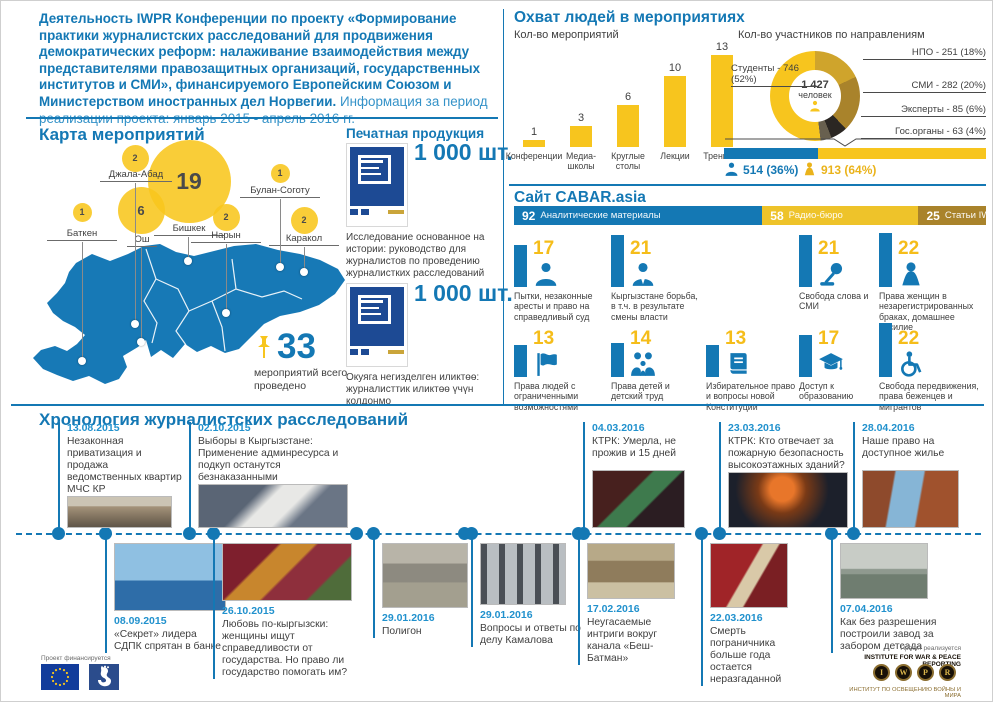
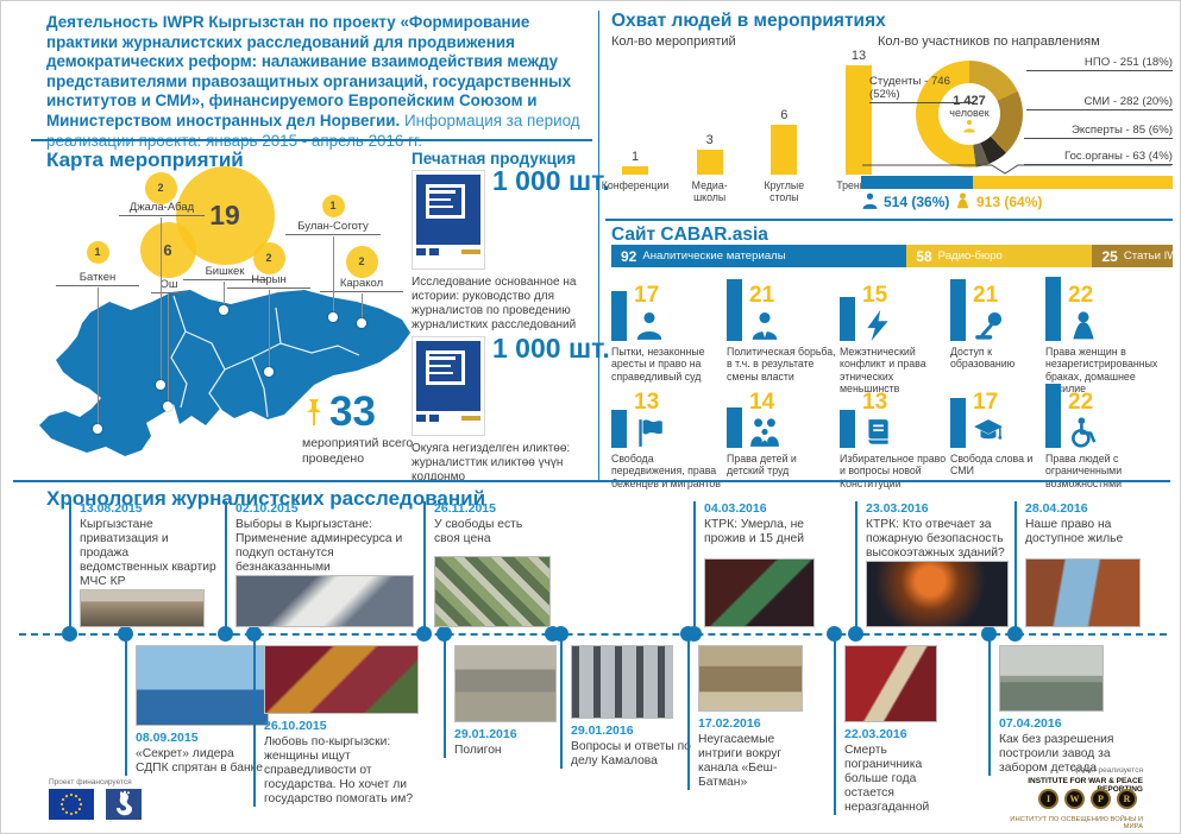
- Деятельность IWPR Конференции по проекту «Формирование практики журналистских расследований для продвижения демократических реформ: налаживание взаимодействия между представителями правозащитных организаций, государственных институтов и СМИ», финансируемого Европейским Союзом и Министерством иностранных дел Норвегии. Информация за период
+ Деятельность IWPR Кыргызстан по проекту «Формирование практики журналистских расследований для продвижения демократических реформ: налаживание взаимодействия между представителями правозащитных организаций, государственных институтов и СМИ», финансируемого Европейским Союзом и Министерством иностранных дел Норвегии. Информация за период
  Карта мероприятий
  1
  2
  6
  19
  2
  1
  2
  Баткен
  Джала-Абад
  Ош
  Бишкек
  Нарын
  Булан-Соготу
  Каракол
  33
  мероприятий всего проведено
  Печатная продукция
  1 000 шт.
  Исследование основанное на истории: руководство для журналистов по проведению журналистких расследований
  1 000 шт.
  Окуяга негизделген иликтөө: журналисттик иликтөө үчүн колдонмо
  Охват людей в мероприятиях
  Кол-во мероприятий
  Кол-во участников по направлениям
  1
  Конференции
  3
  Медиа-школы
  6
  Круглые столы
- 10
- Лекции
  13
  1 427
  человек
  Студенты - 746 (52%)
  НПО - 251 (18%)
  СМИ - 282 (20%)
  Эксперты - 85 (6%)
  Гос.органы - 63 (4%)
  514 (36%)
  913 (64%)
  Сайт CABAR.asia
  92
  Аналитические материалы
  58
  Радио-бюро
  25
  Статьи IW
  17
  Пытки, незаконные аресты и право на справедливый суд
  21
- Кыргызстане борьба, в т.ч. в результате смены власти
+ Политическая борьба, в т.ч. в результате смены власти
+ 15
+ Межэтнический конфликт и права этнических меньшинств
  21
- Свобода слова и СМИ
+ Доступ к образованию
  22
  Права женщин в незарегистрированных браках, домашнее илие
  13
- Права людей с ограниченными возможностями
+ Свобода передвижения, права беженцев и мигрантов
  14
  Права детей и детский труд
  13
  Избирательное право и вопросы новой Конституции
  17
- Доступ к образованию
+ Свобода слова и СМИ
  22
- Свобода передвижения, права беженцев и мигрантов
+ Права людей с ограниченными возможностями
  Хронология журналистских расследований
  13.08.2015
- Незаконная приватизация и продажа ведомственных квартир МЧС КР
+ Кыргызстане приватизация и продажа ведомственных квартир МЧС КР
  02.10.2015
  Выборы в Кыргызстане: Применение админресурса и подкуп останутся безнаказанными
+ 26.11.2015
+ У свободы есть своя цена
  04.03.2016
  КТРК: Умерла, не прожив и 15 дней
  23.03.2016
  КТРК: Кто отвечает за пожарную безопасность высокоэтажных зданий?
  28.04.2016
  Наше право на доступное жилье
  08.09.2015
  «Секрет» лидера СДПК спрятан в банке
  26.10.2015
- Любовь по-кыргызски: женщины ищут справедливости от государства. Но право ли государство помогать им?
+ Любовь по-кыргызски: женщины ищут справедливости от государства. Но хочет ли государство помогать им?
  29.01.2016
  Полигон
  29.01.2016
  Вопросы и ответы по делу Камалова
  17.02.2016
  Неугасаемые интриги вокруг канала «Беш-Батман»
  22.03.2016
  Смерть пограничника больше года остается неразгаданной
  07.04.2016
  Как без разрешения построили завод за забором детсада
  I
  W
  P
  R
